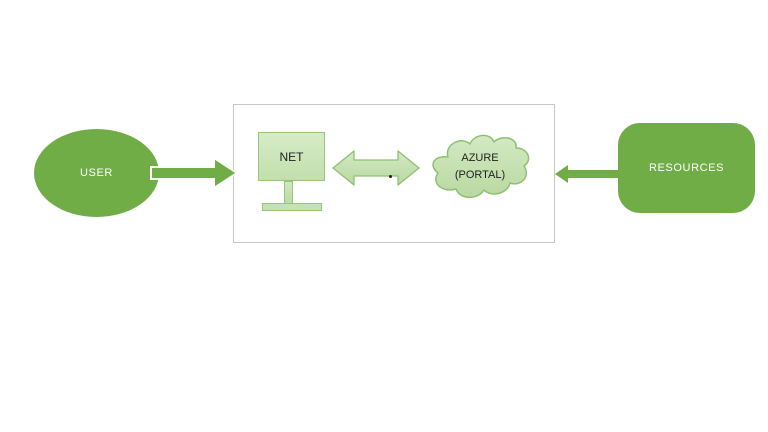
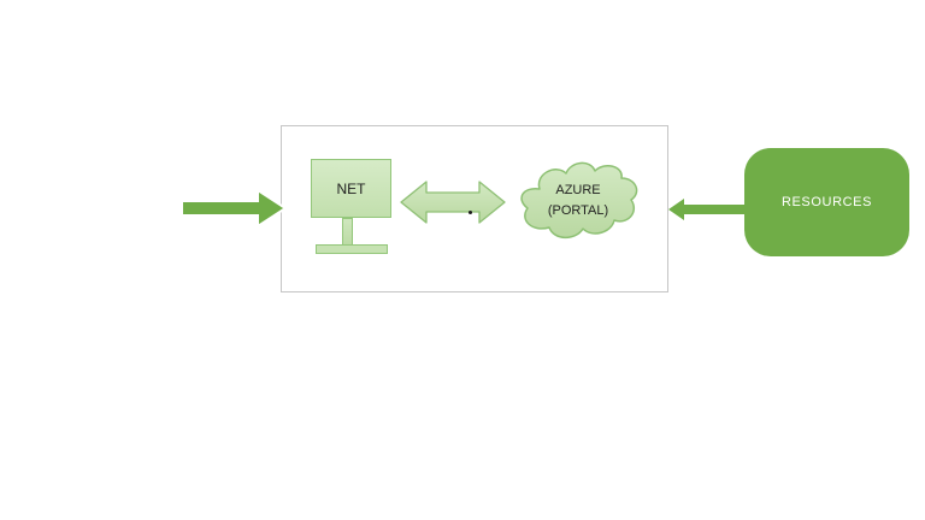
- USER
  NET
  AZURE
  (PORTAL)
  RESOURCES
